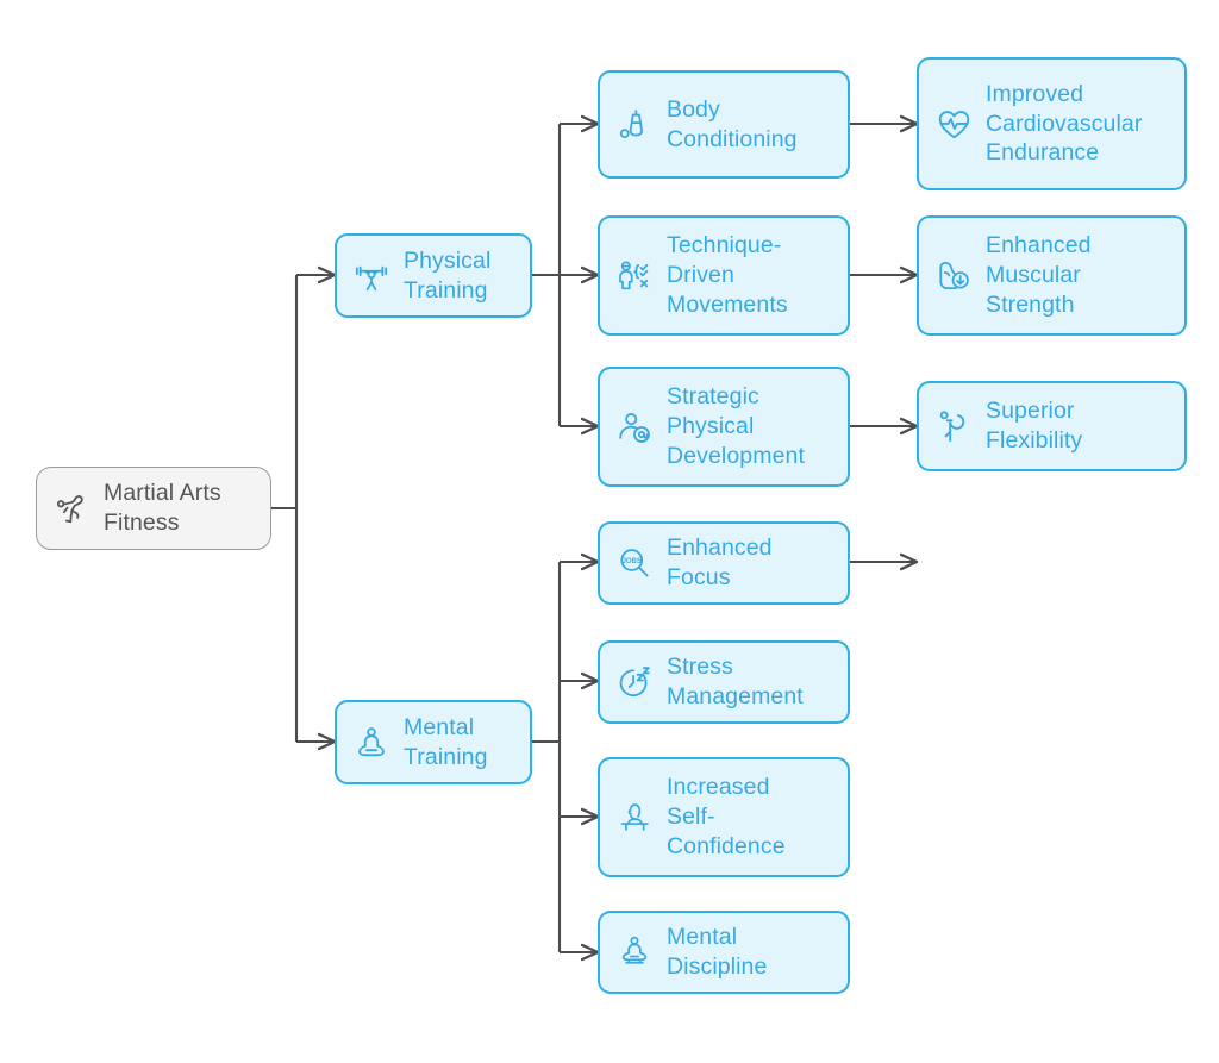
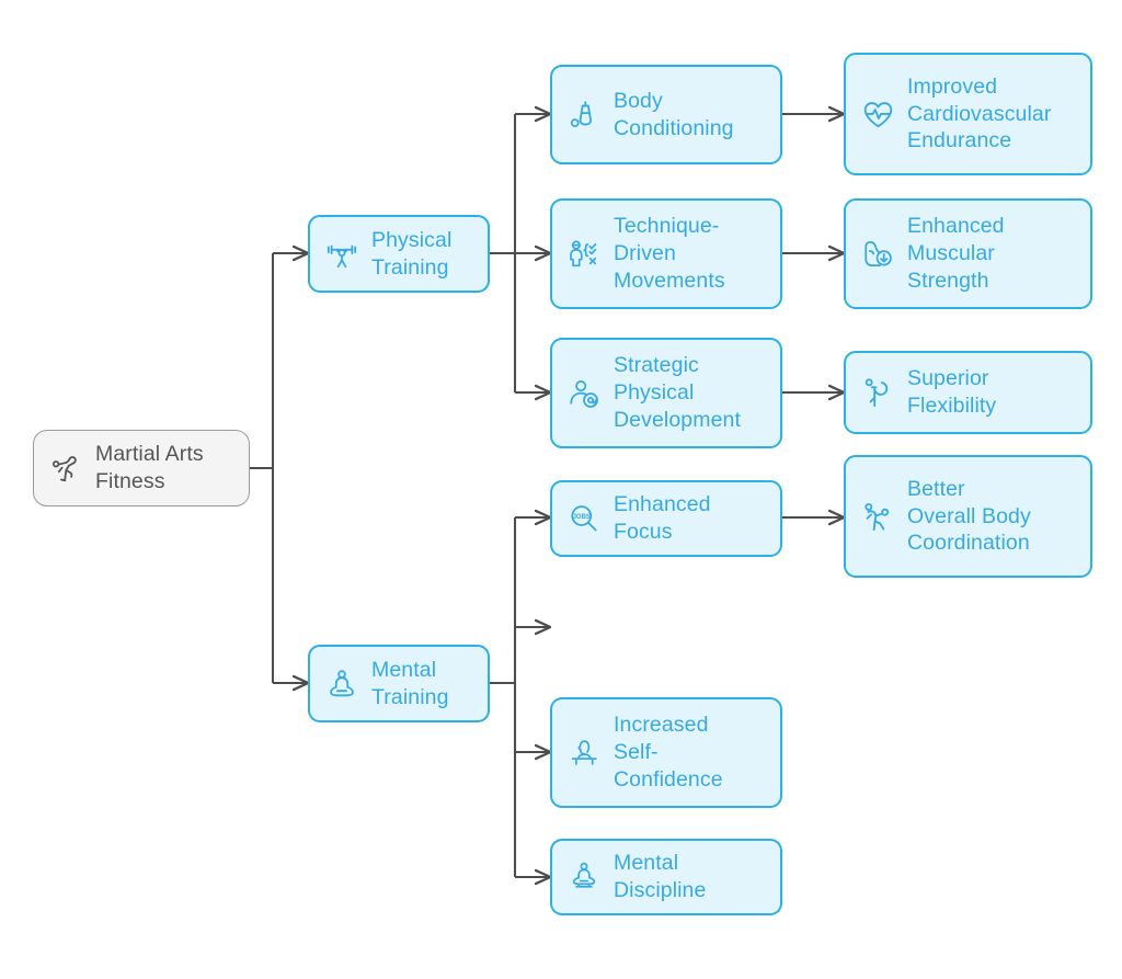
  Martial Arts
  Fitness
  Physical
  Training
  Mental
  Training
  Body
  Conditioning
  Technique-
  Driven
  Movements
  Strategic
  Physical
  Development
  Enhanced
  Focus
- Stress
- Management
  Increased
  Self-
  Confidence
  Mental
  Discipline
  Improved
  Cardiovascular
  Endurance
  Enhanced
  Muscular
  Strength
  Superior
  Flexibility
+ Better
+ Overall Body
+ Coordination
